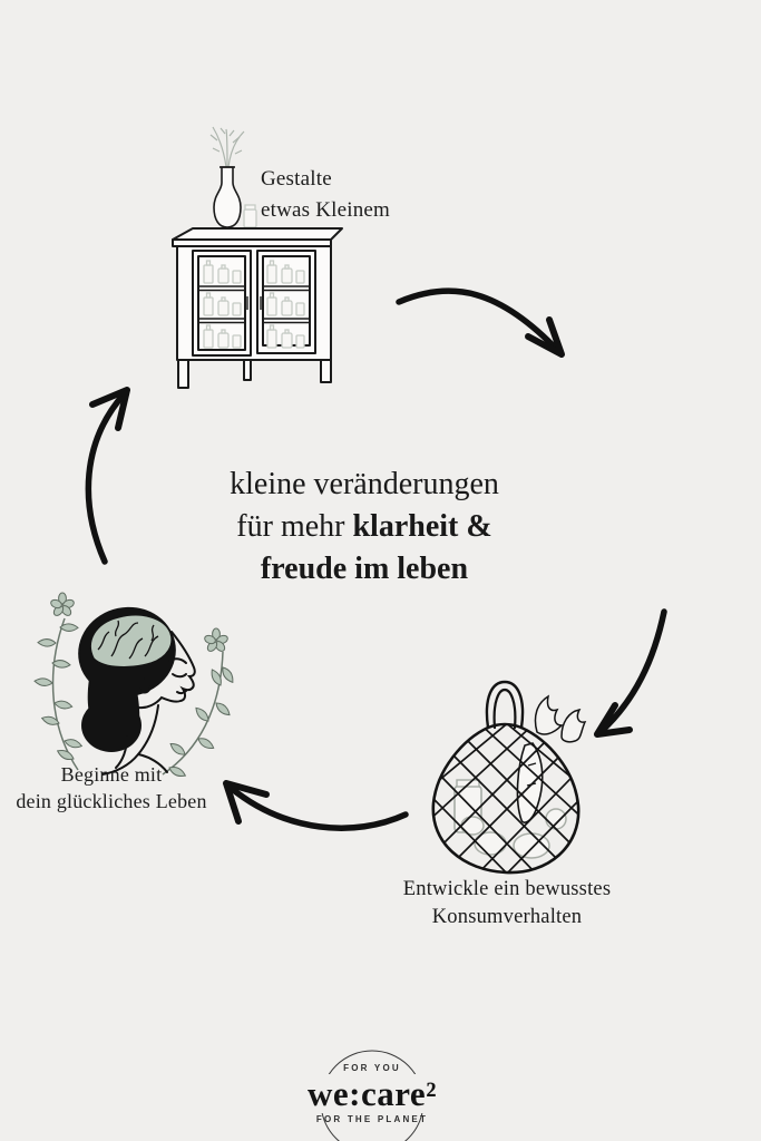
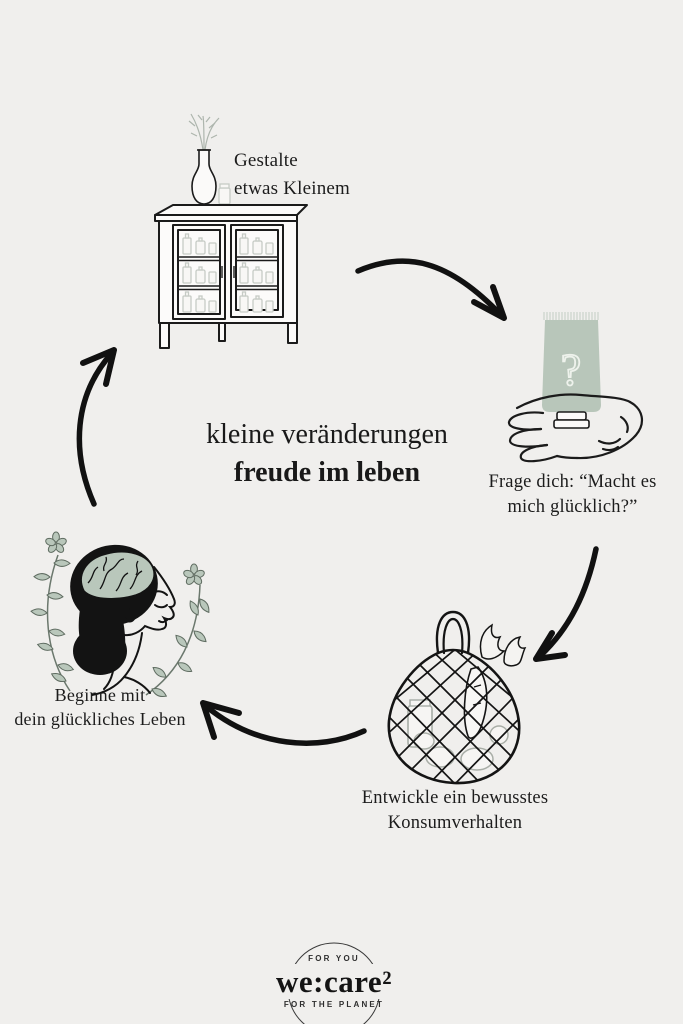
  Gestalte
  etwas Kleinem
+ ?
+ Frage dich: “Macht es
+ mich glücklich?”
  Entwickle ein bewusstes
  Konsumverhalten
  Beginne mit
  dein glückliches Leben
  kleine veränderungen
- für mehr klarheit &
  freude im leben
  FOR YOU
  we:care²
  FOR THE PLANET
